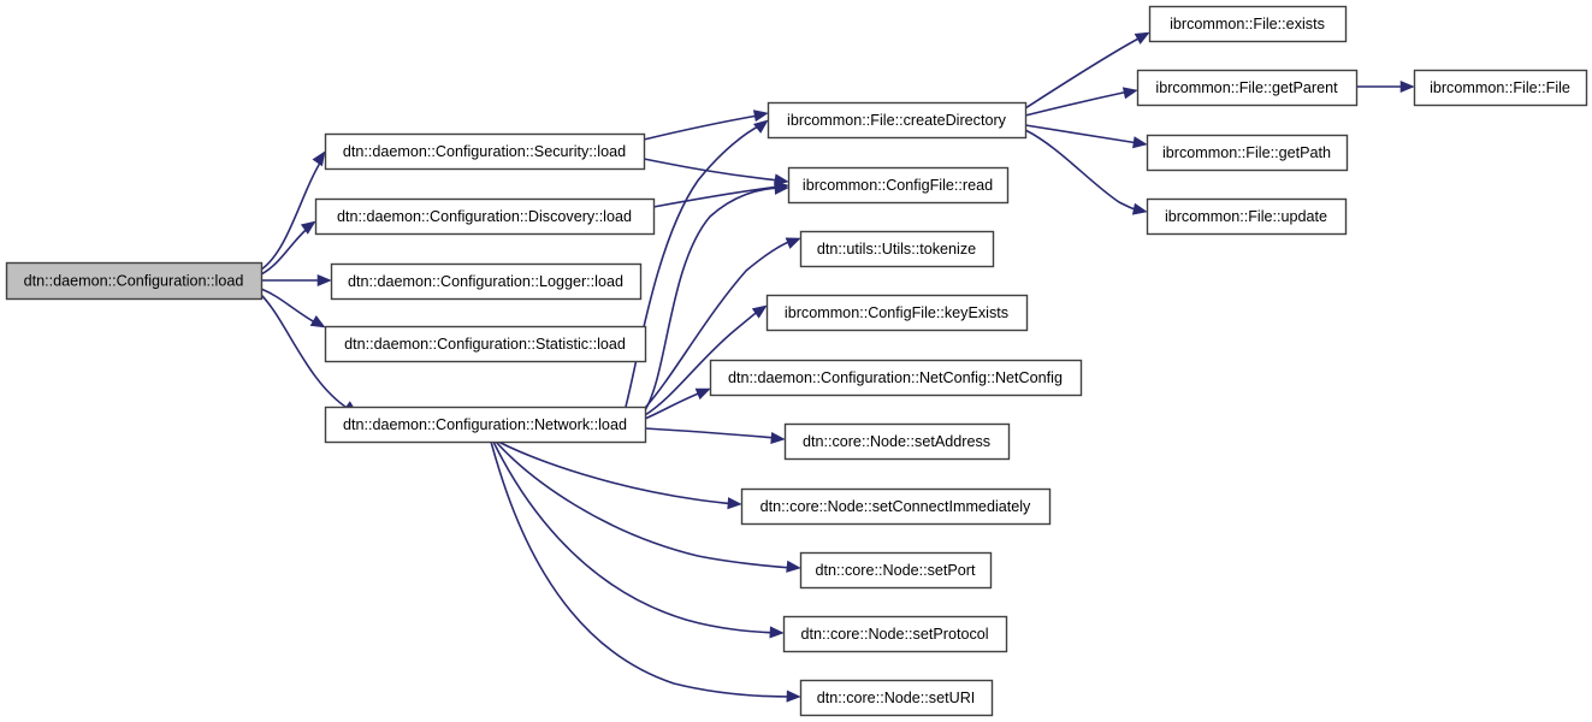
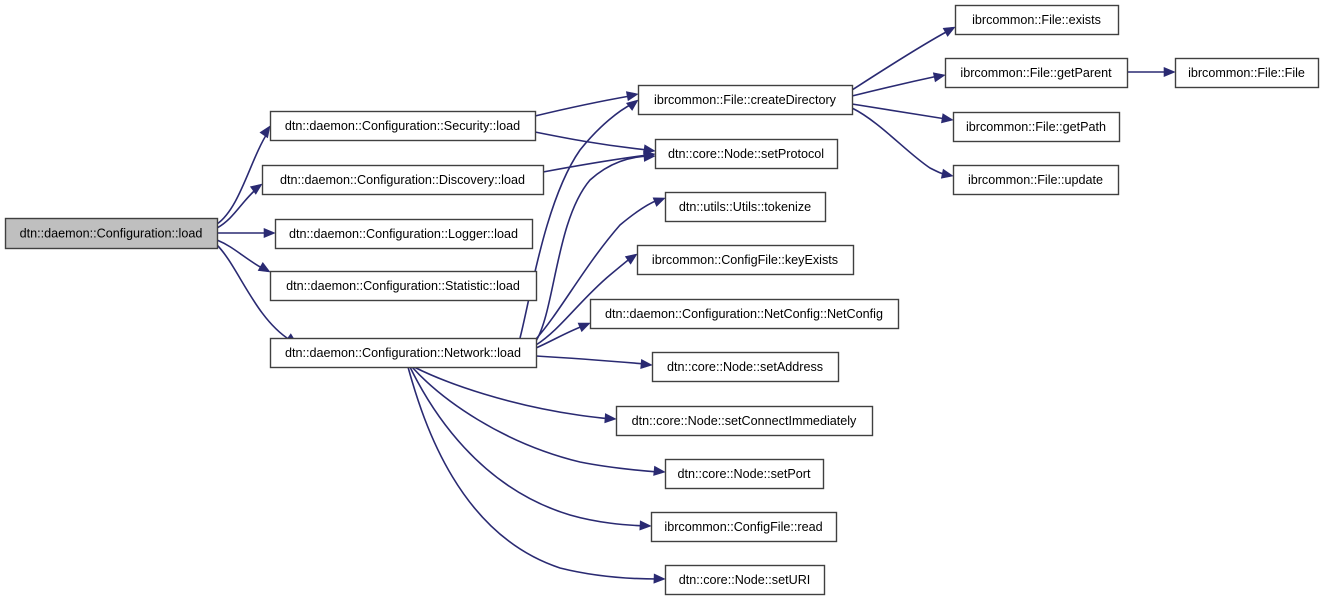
  dtn::daemon::Configuration::load
  dtn::daemon::Configuration::Security::load
  dtn::daemon::Configuration::Discovery::load
  dtn::daemon::Configuration::Logger::load
  dtn::daemon::Configuration::Statistic::load
  dtn::daemon::Configuration::Network::load
  ibrcommon::File::createDirectory
- ibrcommon::ConfigFile::read
+ dtn::core::Node::setProtocol
  dtn::utils::Utils::tokenize
  ibrcommon::ConfigFile::keyExists
  dtn::daemon::Configuration::NetConfig::NetConfig
  dtn::core::Node::setAddress
  dtn::core::Node::setConnectImmediately
  dtn::core::Node::setPort
- dtn::core::Node::setProtocol
+ ibrcommon::ConfigFile::read
  dtn::core::Node::setURI
  ibrcommon::File::exists
  ibrcommon::File::getParent
  ibrcommon::File::getPath
  ibrcommon::File::update
  ibrcommon::File::File
